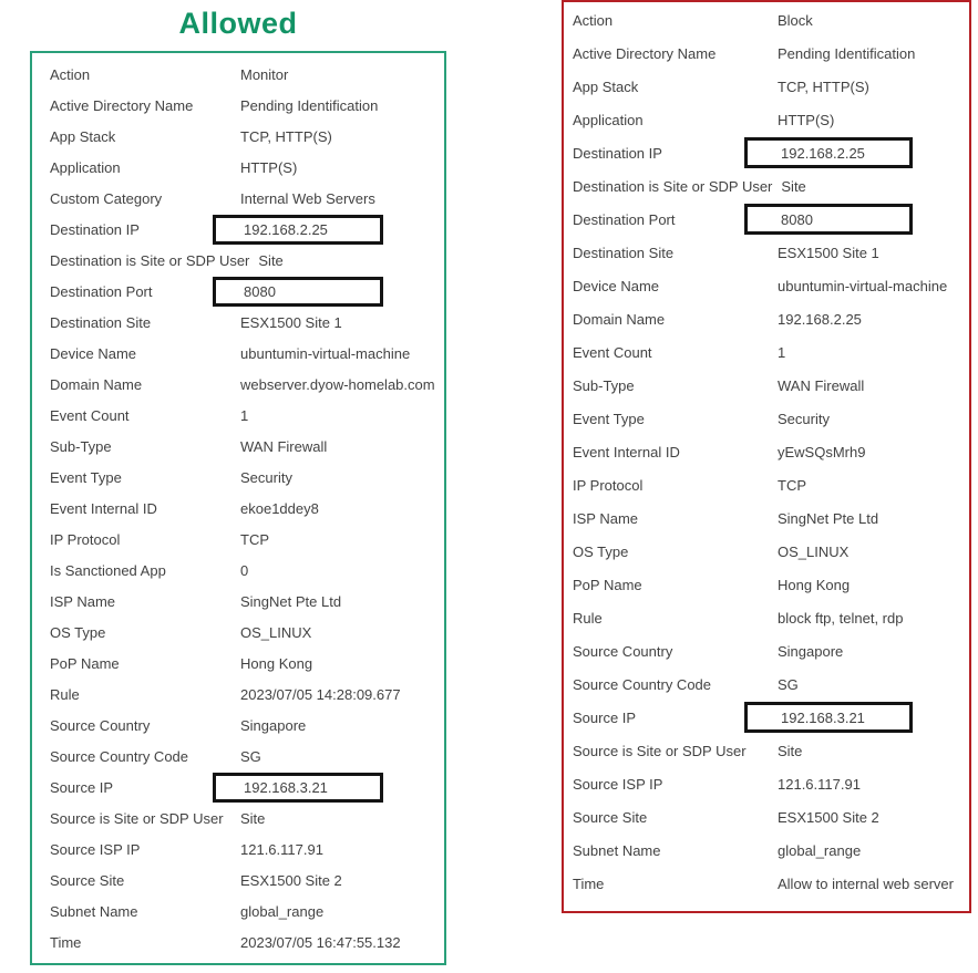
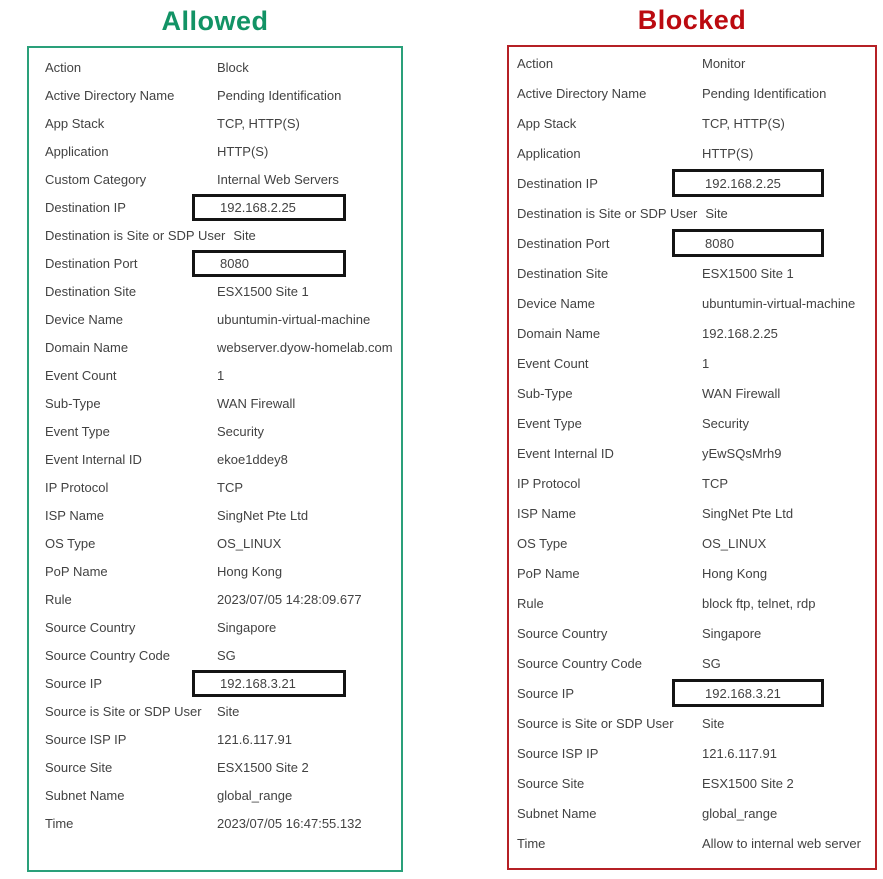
  Allowed
  Action
- Monitor
+ Block
  Active Directory Name
  Pending Identification
  App Stack
  TCP, HTTP(S)
  Application
  HTTP(S)
  Custom Category
  Internal Web Servers
  Destination IP
  192.168.2.25
  Destination is Site or SDP User
  Site
  Destination Port
  8080
  Destination Site
  ESX1500 Site 1
  Device Name
  ubuntumin-virtual-machine
  Domain Name
  webserver.dyow-homelab.com
  Event Count
  1
  Sub-Type
  WAN Firewall
  Event Type
  Security
  Event Internal ID
  ekoe1ddey8
  IP Protocol
  TCP
- Is Sanctioned App
- 0
  ISP Name
  SingNet Pte Ltd
  OS Type
  OS_LINUX
  PoP Name
  Hong Kong
  Rule
  2023/07/05 14:28:09.677
  Source Country
  Singapore
  Source Country Code
  SG
  Source IP
  192.168.3.21
  Source is Site or SDP User
  Site
  Source ISP IP
  121.6.117.91
  Source Site
  ESX1500 Site 2
  Subnet Name
  global_range
  Time
  2023/07/05 16:47:55.132
+ Blocked
  Action
- Block
+ Monitor
  Active Directory Name
  Pending Identification
  App Stack
  TCP, HTTP(S)
  Application
  HTTP(S)
  Destination IP
  192.168.2.25
  Destination is Site or SDP User
  Site
  Destination Port
  8080
  Destination Site
  ESX1500 Site 1
  Device Name
  ubuntumin-virtual-machine
  Domain Name
  192.168.2.25
  Event Count
  1
  Sub-Type
  WAN Firewall
  Event Type
  Security
  Event Internal ID
  yEwSQsMrh9
  IP Protocol
  TCP
  ISP Name
  SingNet Pte Ltd
  OS Type
  OS_LINUX
  PoP Name
  Hong Kong
  Rule
  block ftp, telnet, rdp
  Source Country
  Singapore
  Source Country Code
  SG
  Source IP
  192.168.3.21
  Source is Site or SDP User
  Site
  Source ISP IP
  121.6.117.91
  Source Site
  ESX1500 Site 2
  Subnet Name
  global_range
  Time
  Allow to internal web server
